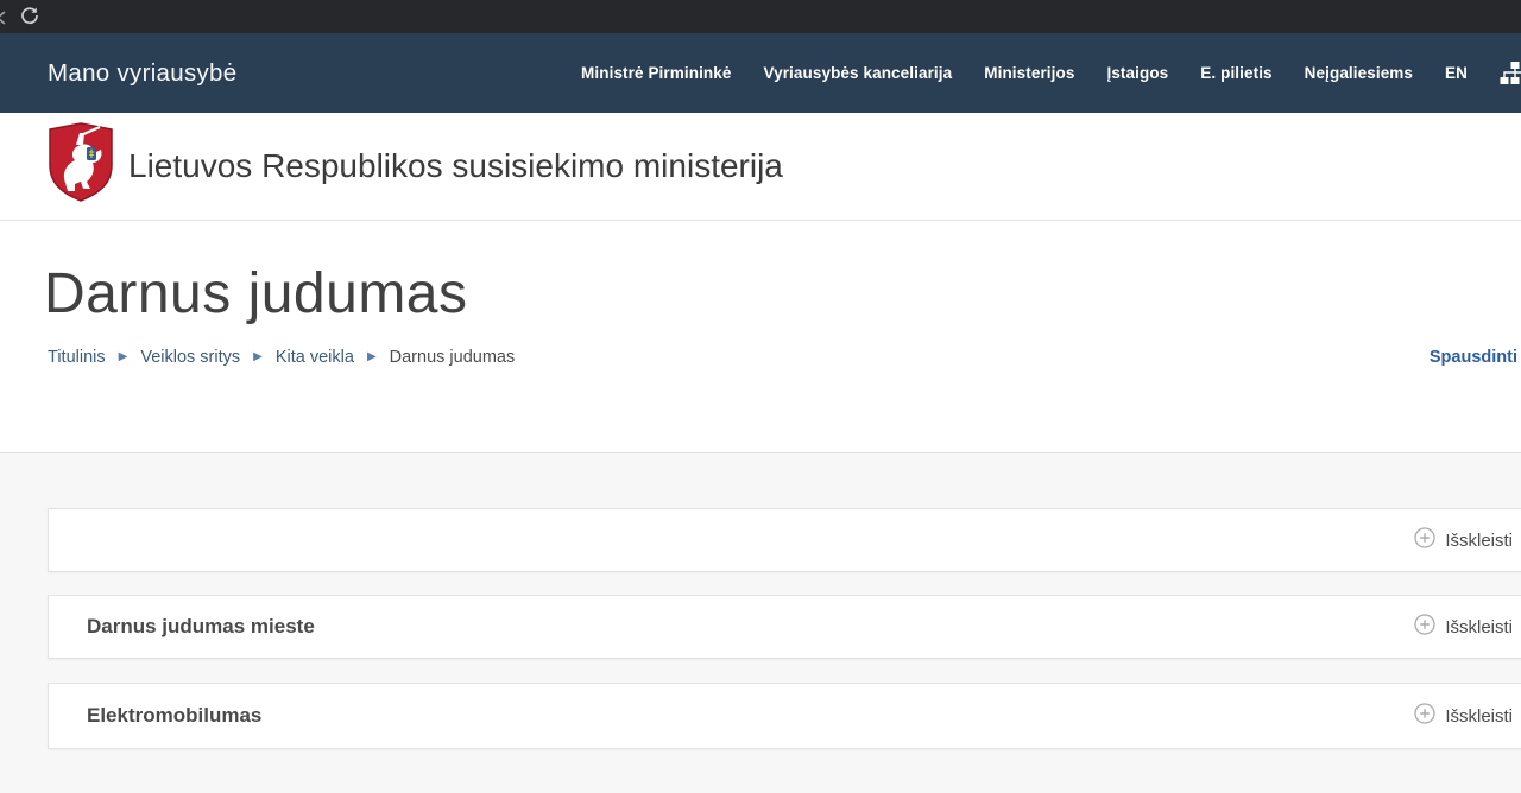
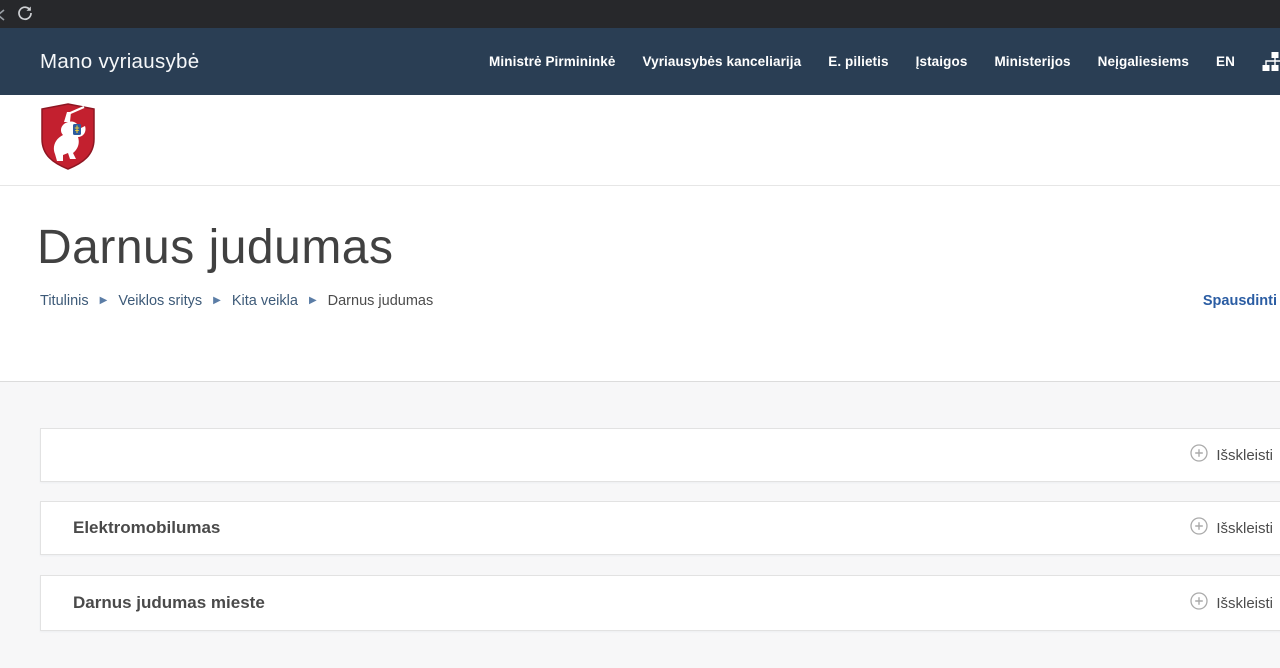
  Mano vyriausybė
  Ministrė Pirmininkė
  Vyriausybės kanceliarija
- Ministerijos
+ E. pilietis
  Įstaigos
- E. pilietis
+ Ministerijos
  Neįgaliesiems
  EN
- Lietuvos Respublikos susisiekimo ministerija
  Darnus judumas
  Titulinis
  ▶
  Veiklos sritys
  ▶
  Kita veikla
  ▶
  Darnus judumas
  Spausdinti
  Išskleisti
- Darnus judumas mieste
+ Elektromobilumas
  Išskleisti
- Elektromobilumas
+ Darnus judumas mieste
  Išskleisti
